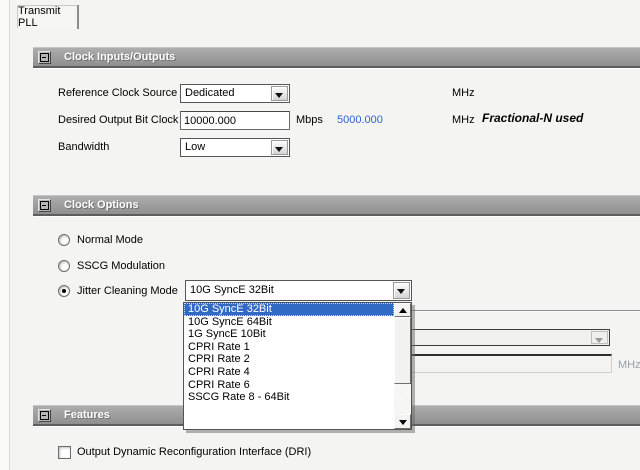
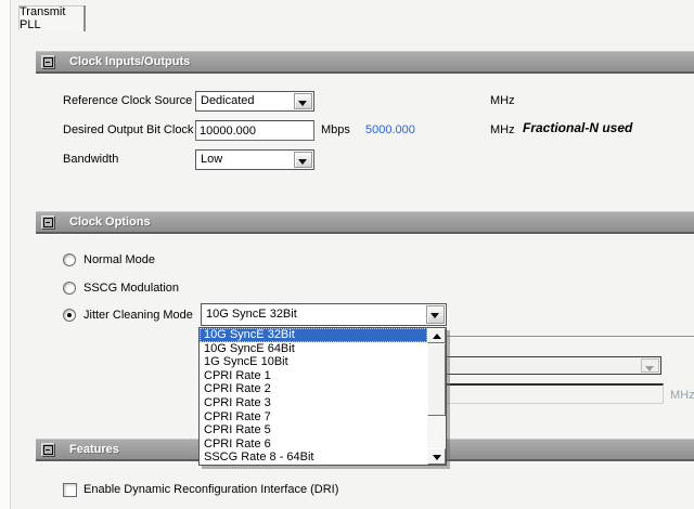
  Transmit PLL
  Clock Inputs/Outputs
  Reference Clock Source
  Dedicated
  MHz
  Desired Output Bit Clock
  10000.000
  Mbps
  5000.000
  MHz
  Fractional-N used
  Bandwidth
  Low
  Clock Options
  Normal Mode
  SSCG Modulation
  Jitter Cleaning Mode
  10G SyncE 32Bit
  MHz
  Features
- Output Dynamic Reconfiguration Interface (DRI)
+ Enable Dynamic Reconfiguration Interface (DRI)
  10G SyncE 32Bit
  10G SyncE 64Bit
  1G SyncE 10Bit
  CPRI Rate 1
  CPRI Rate 2
+ CPRI Rate 3
- CPRI Rate 4
+ CPRI Rate 7
+ CPRI Rate 5
  CPRI Rate 6
  SSCG Rate 8 - 64Bit
